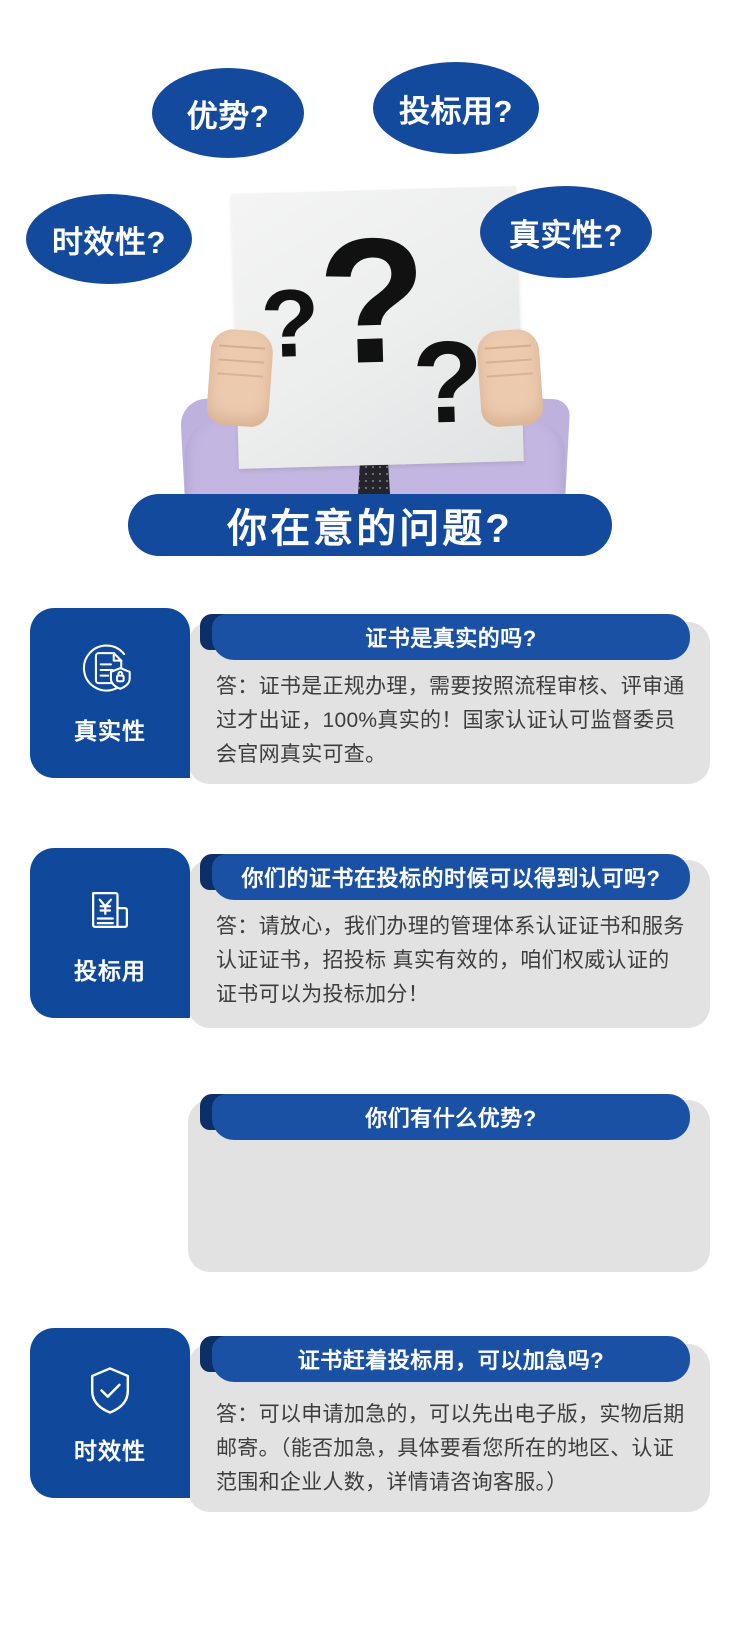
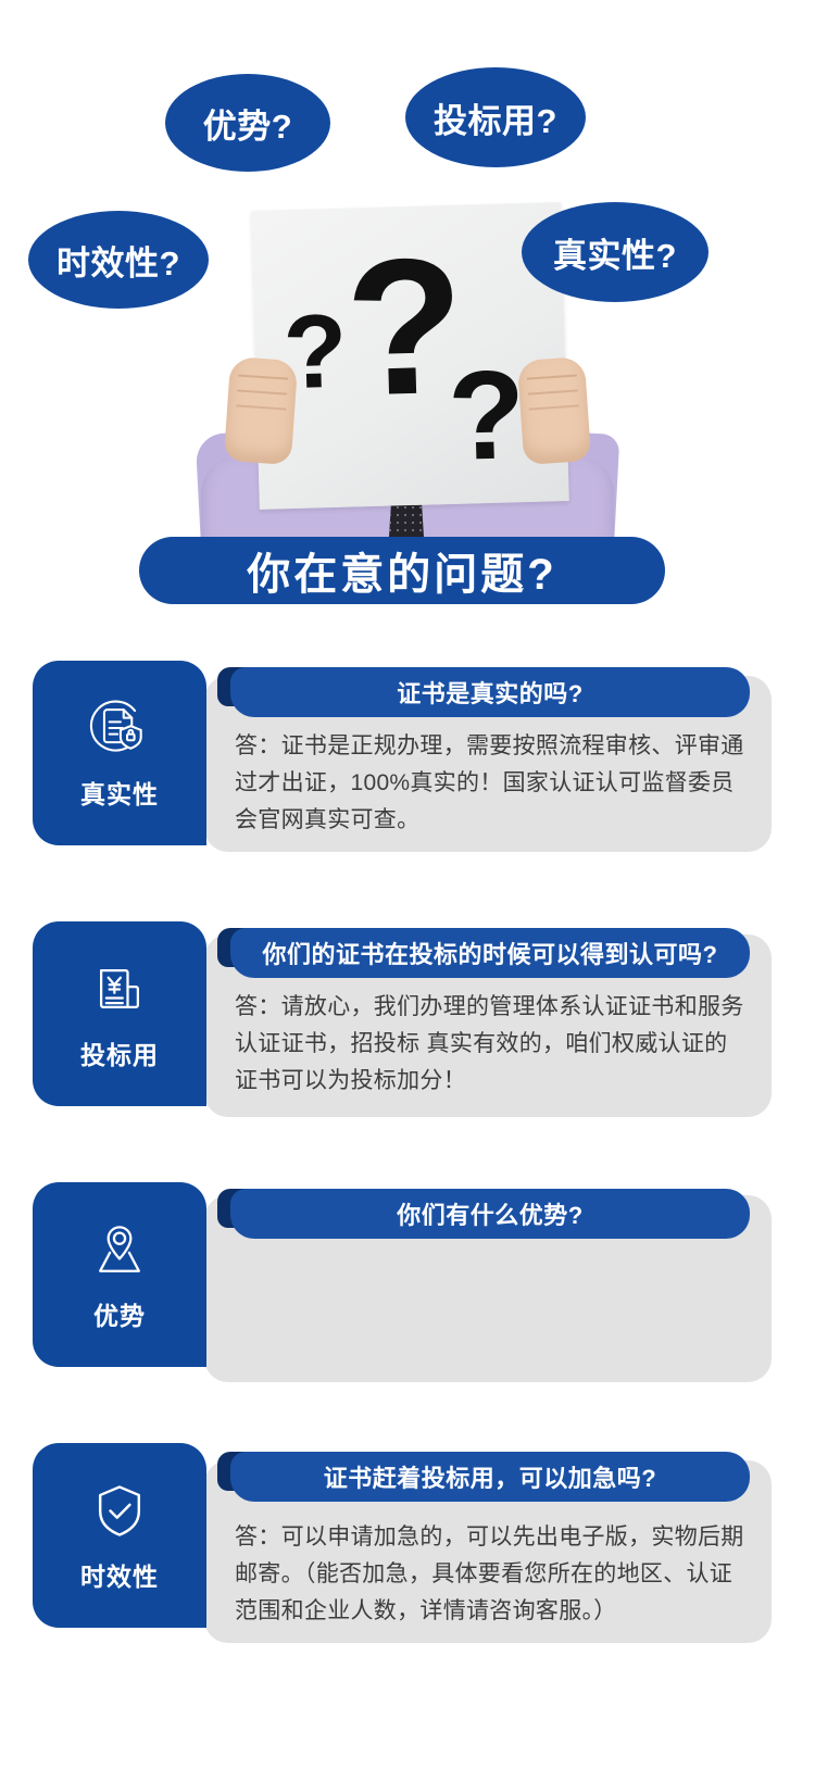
  优势?
  投标用?
  时效性?
  真实性?
  你在意的问题?
  真实性
  证书是真实的吗?
  答：证书是正规办理，需要按照流程审核、评审通过才出证，100%真实的！国家认证认可监督委员会官网真实可查。
  投标用
  你们的证书在投标的时候可以得到认可吗?
  答：请放心，我们办理的管理体系认证证书和服务认证证书，招投标 真实有效的，咱们权威认证的证书可以为投标加分！
+ 优势
  你们有什么优势?
  时效性
  证书赶着投标用，可以加急吗?
  答：可以申请加急的，可以先出电子版，实物后期邮寄。（能否加急，具体要看您所在的地区、认证范围和企业人数，详情请咨询客服。）
